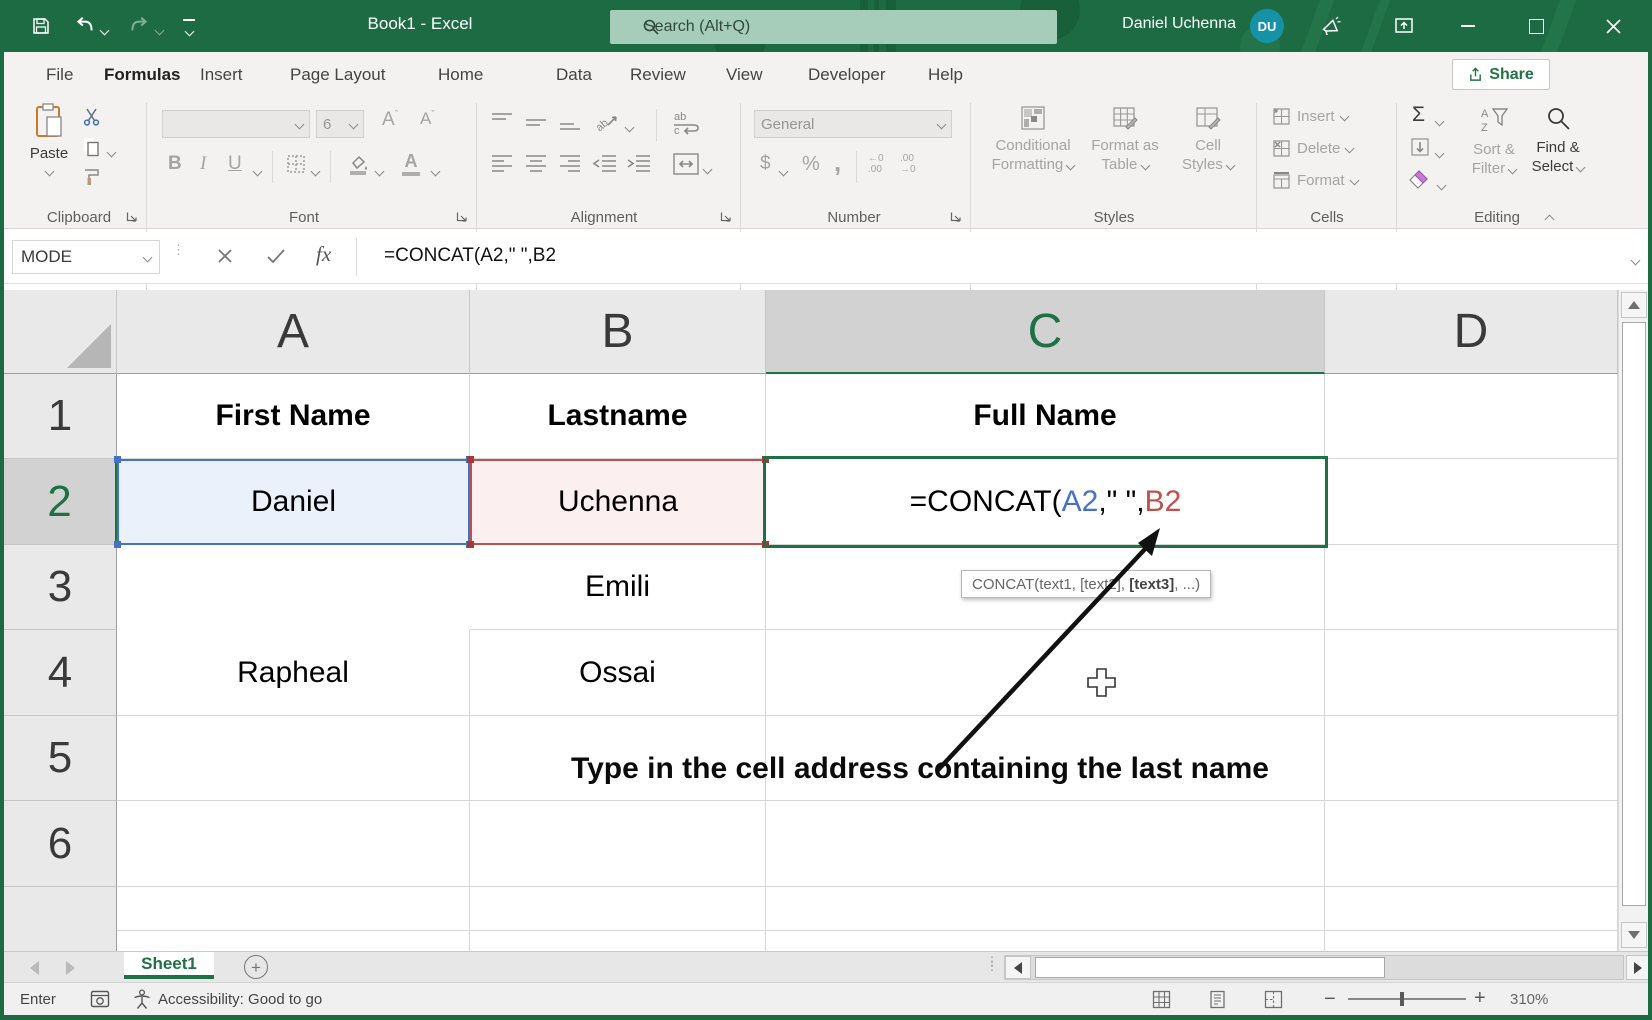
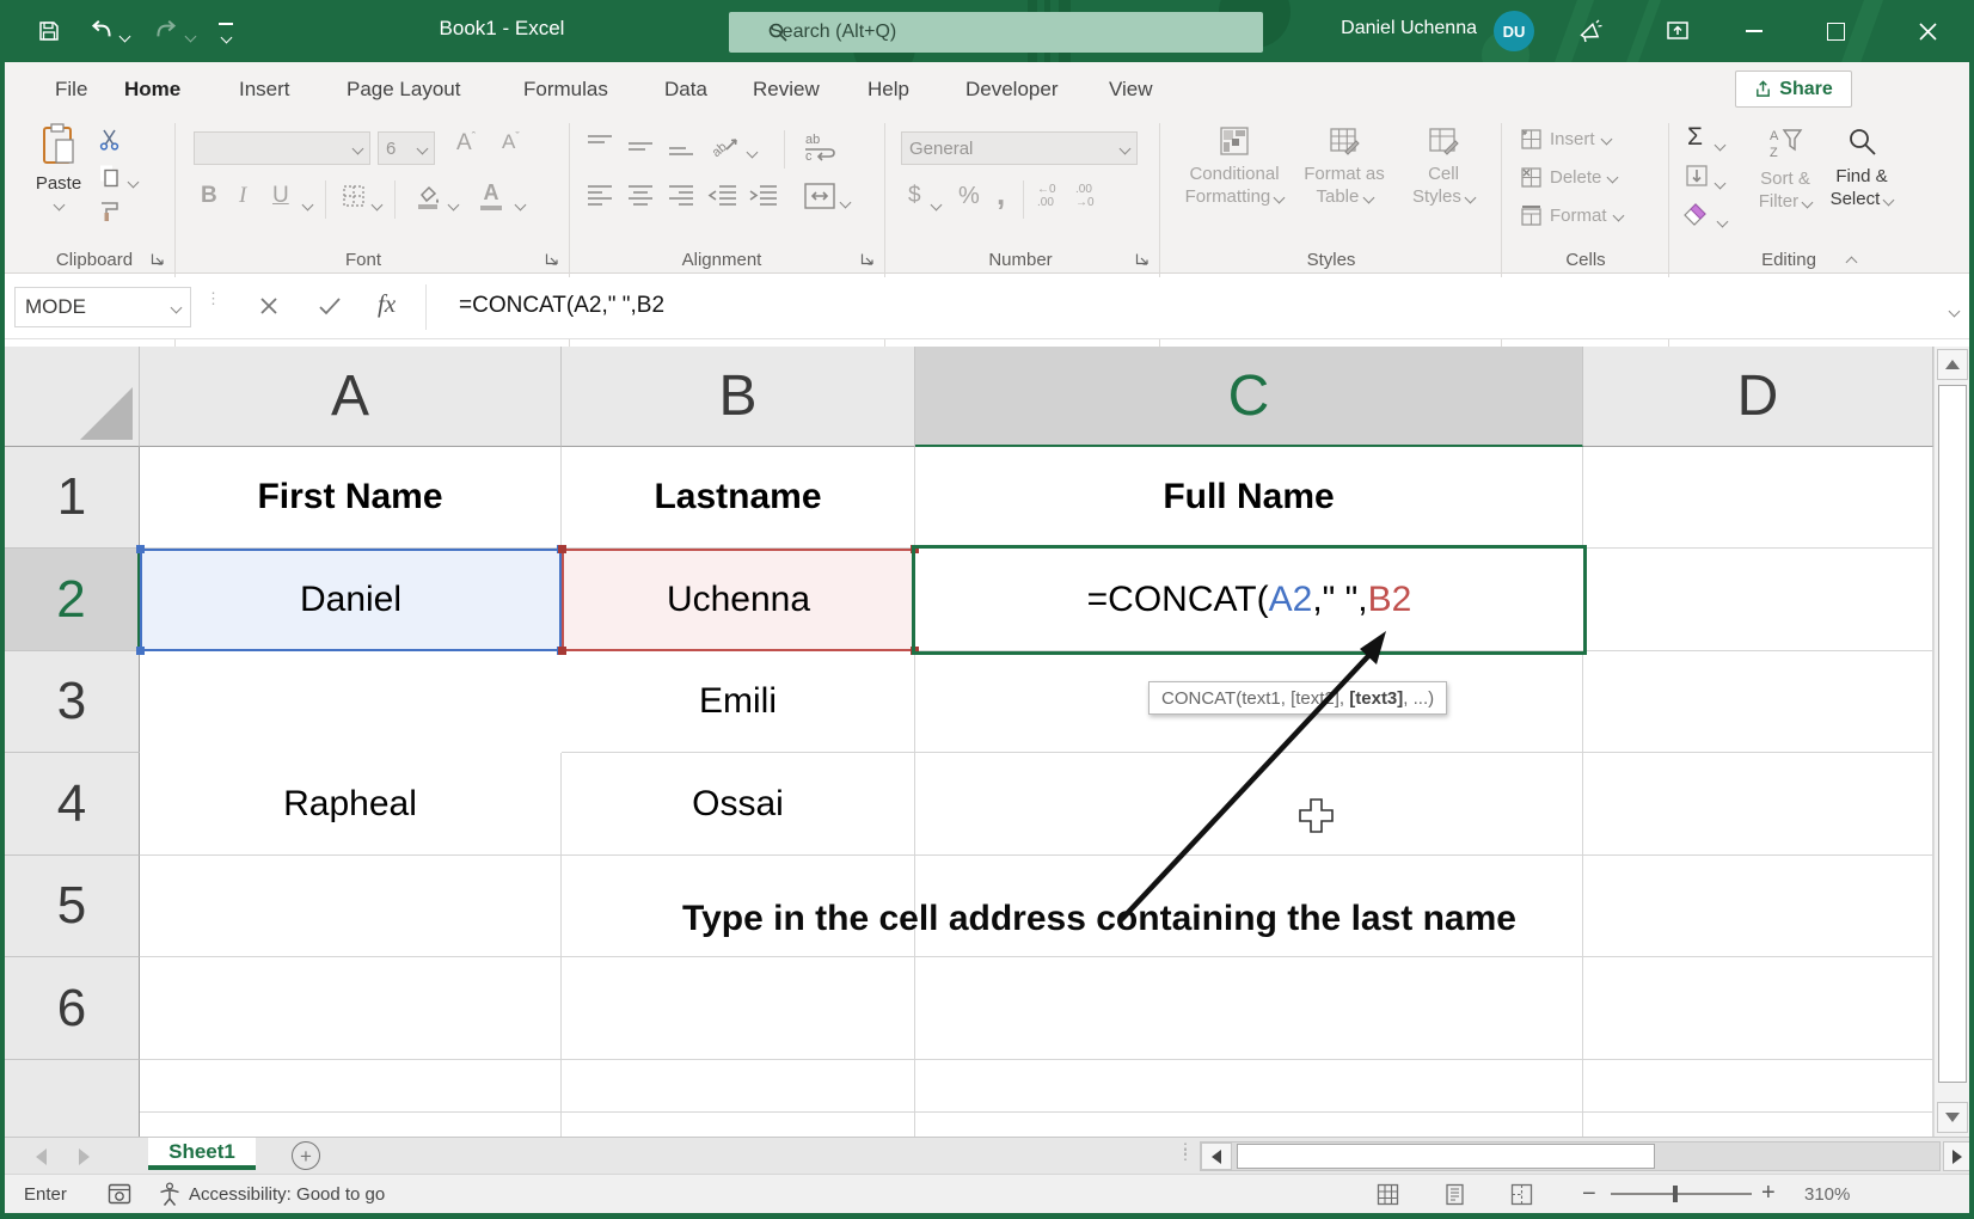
  Book1 - Excel
  Search (Alt+Q)
  Daniel Uchenna
  DU
  File
- Formulas
+ Home
  Insert
  Page Layout
- Home
+ Formulas
  Data
  Review
- View
+ Help
  Developer
- Help
+ View
  Share
  Paste
  Clipboard
  6
  Aˆ
  Aˇ
  B
  I
  U
  A
  Font
  ab
  c
  Alignment
  General
  $
  %
  ,
  ←0
  .00
  .00
  →0
  Number
  Conditional
  Formatting
  Format as
  Table
  Cell
  Styles
  Styles
  Insert
  Delete
  Format
  Cells
  Σ
  A
  Z
  Sort &
  Filter
  Find &
  Select
  Editing
  MODE
  ⋮
  fx
  =CONCAT(A2," ",B2
  A
  B
  C
  D
  1
  2
  3
  4
  5
  6
  First Name
  Lastname
  Full Name
  Daniel
  Uchenna
  Emili
  Rapheal
  Ossai
  =CONCAT(
  A2
  ," ",
  B2
  CONCAT(text1, [text],
  [text3]
  , ...)
  Type in the cell address containing the last name
  Sheet1
  +
  ⋮
  ⋮
  Enter
  Accessibility: Good to go
  −
  +
  310%
